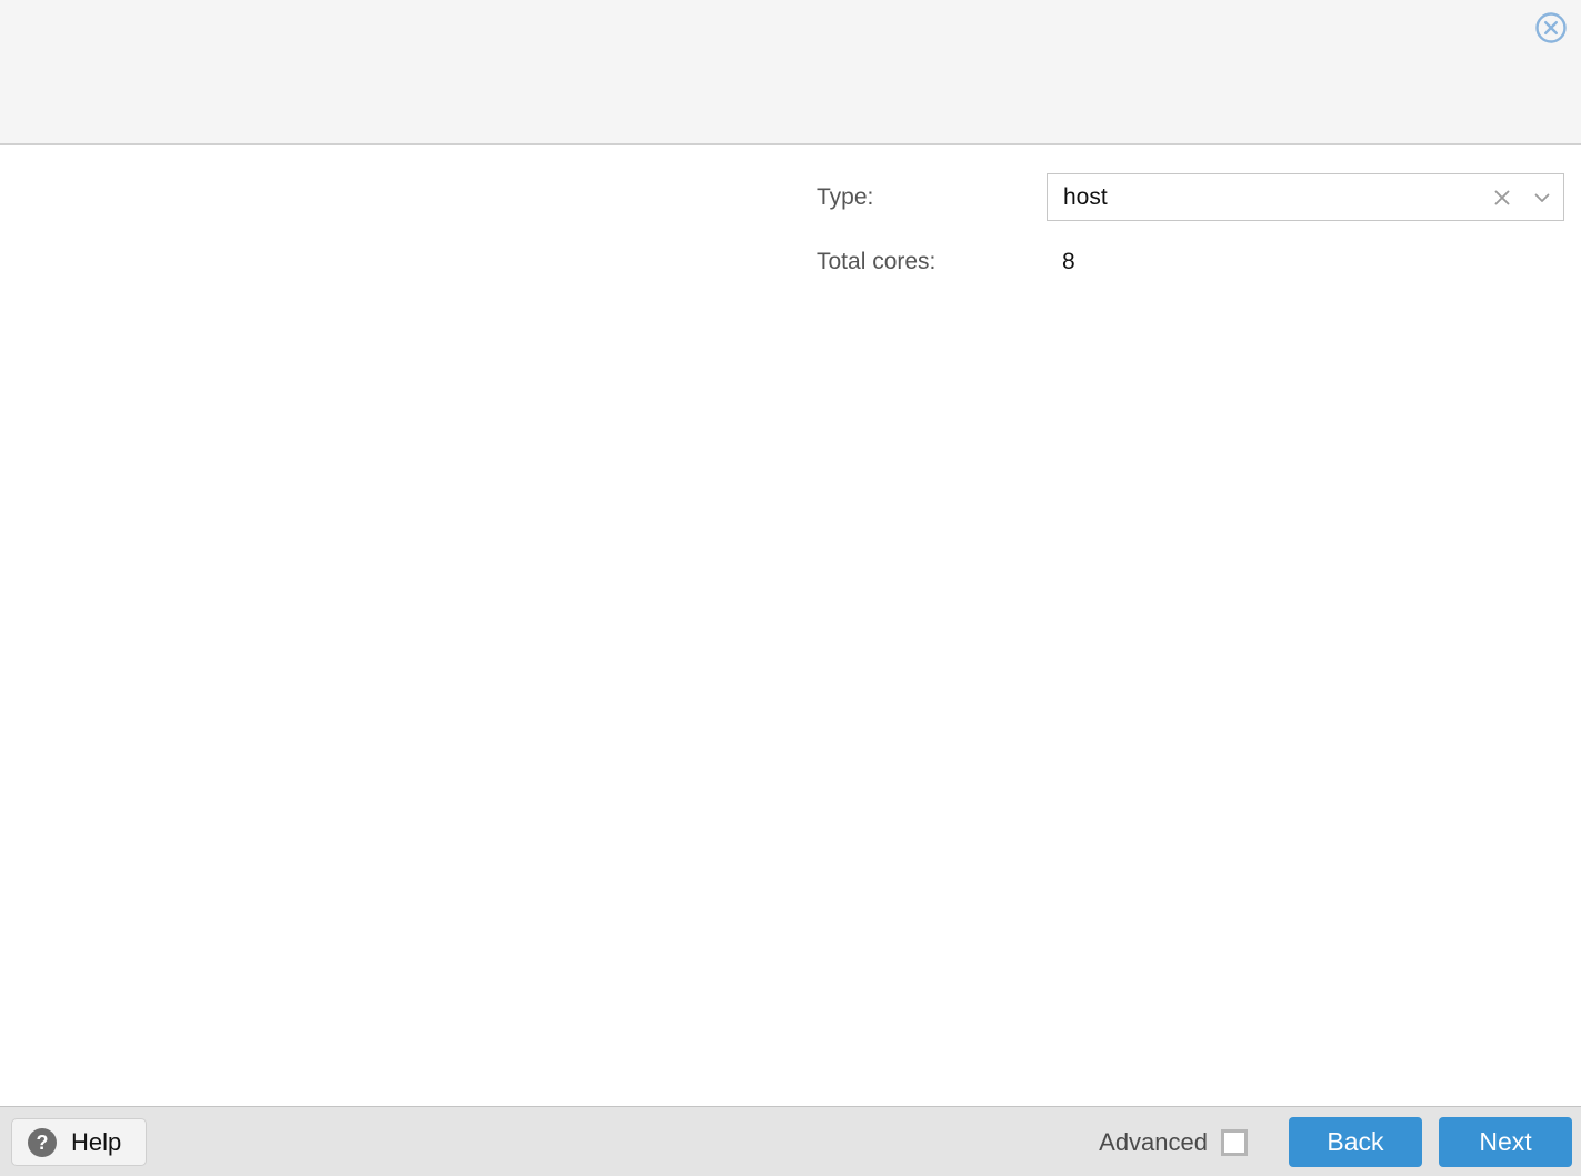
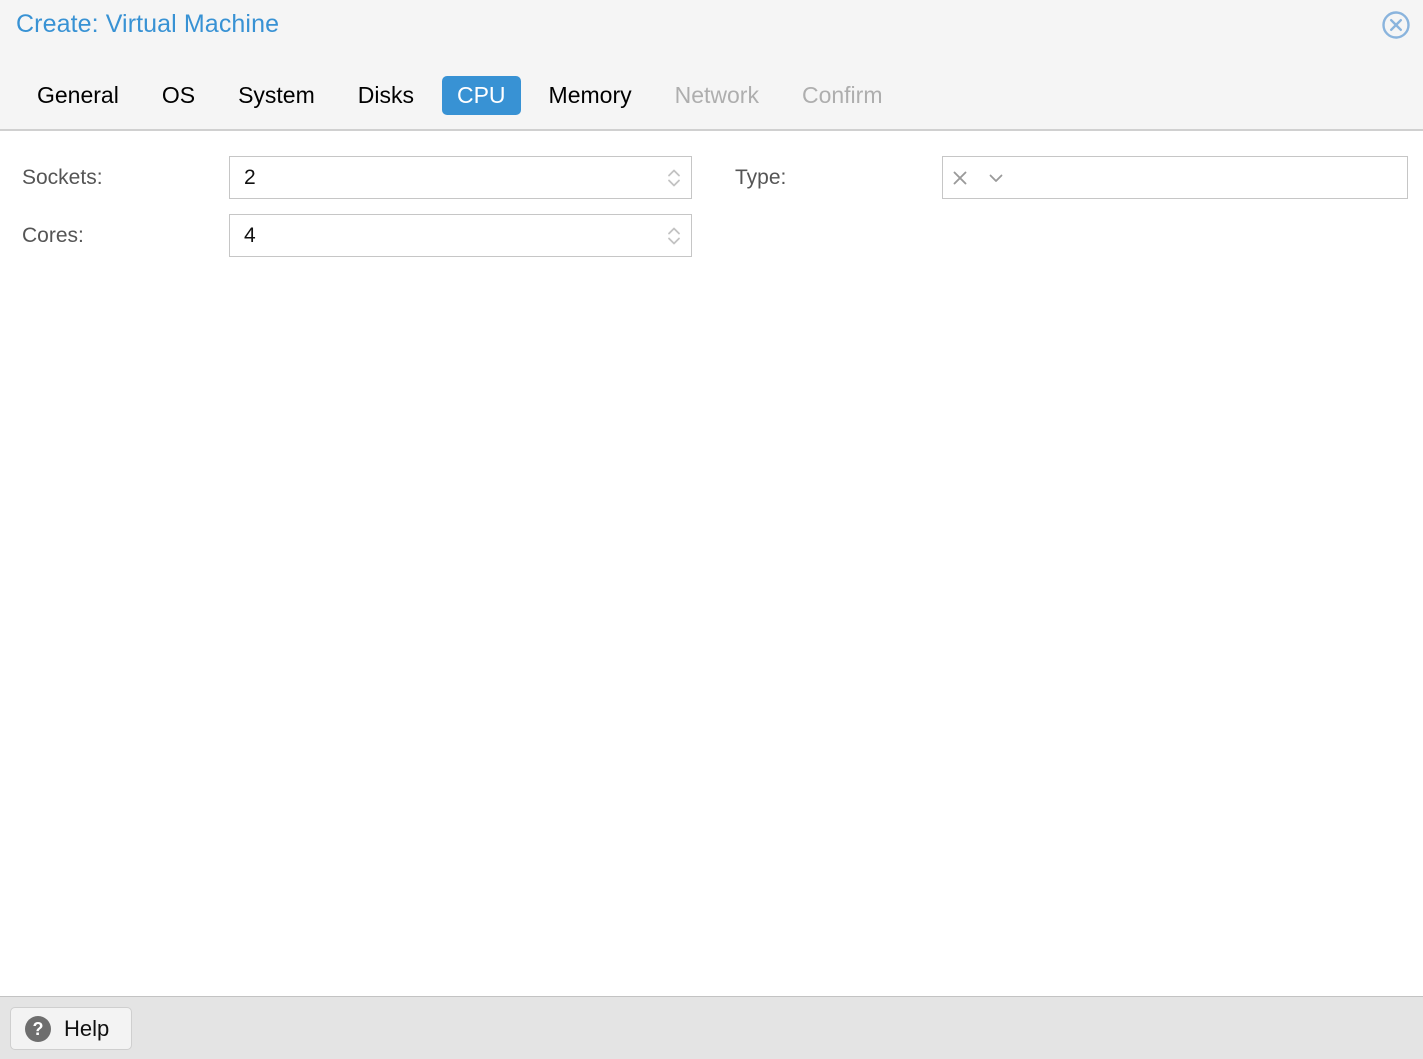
+ Create: Virtual Machine
+ General
+ OS
+ System
+ Disks
+ CPU
+ Memory
+ Network
+ Confirm
+ Sockets:
+ 2
+ Cores:
+ 4
  Type:
- host
- Total cores:
- 8
  ?
  Help
- Advanced
- Back
- Next
